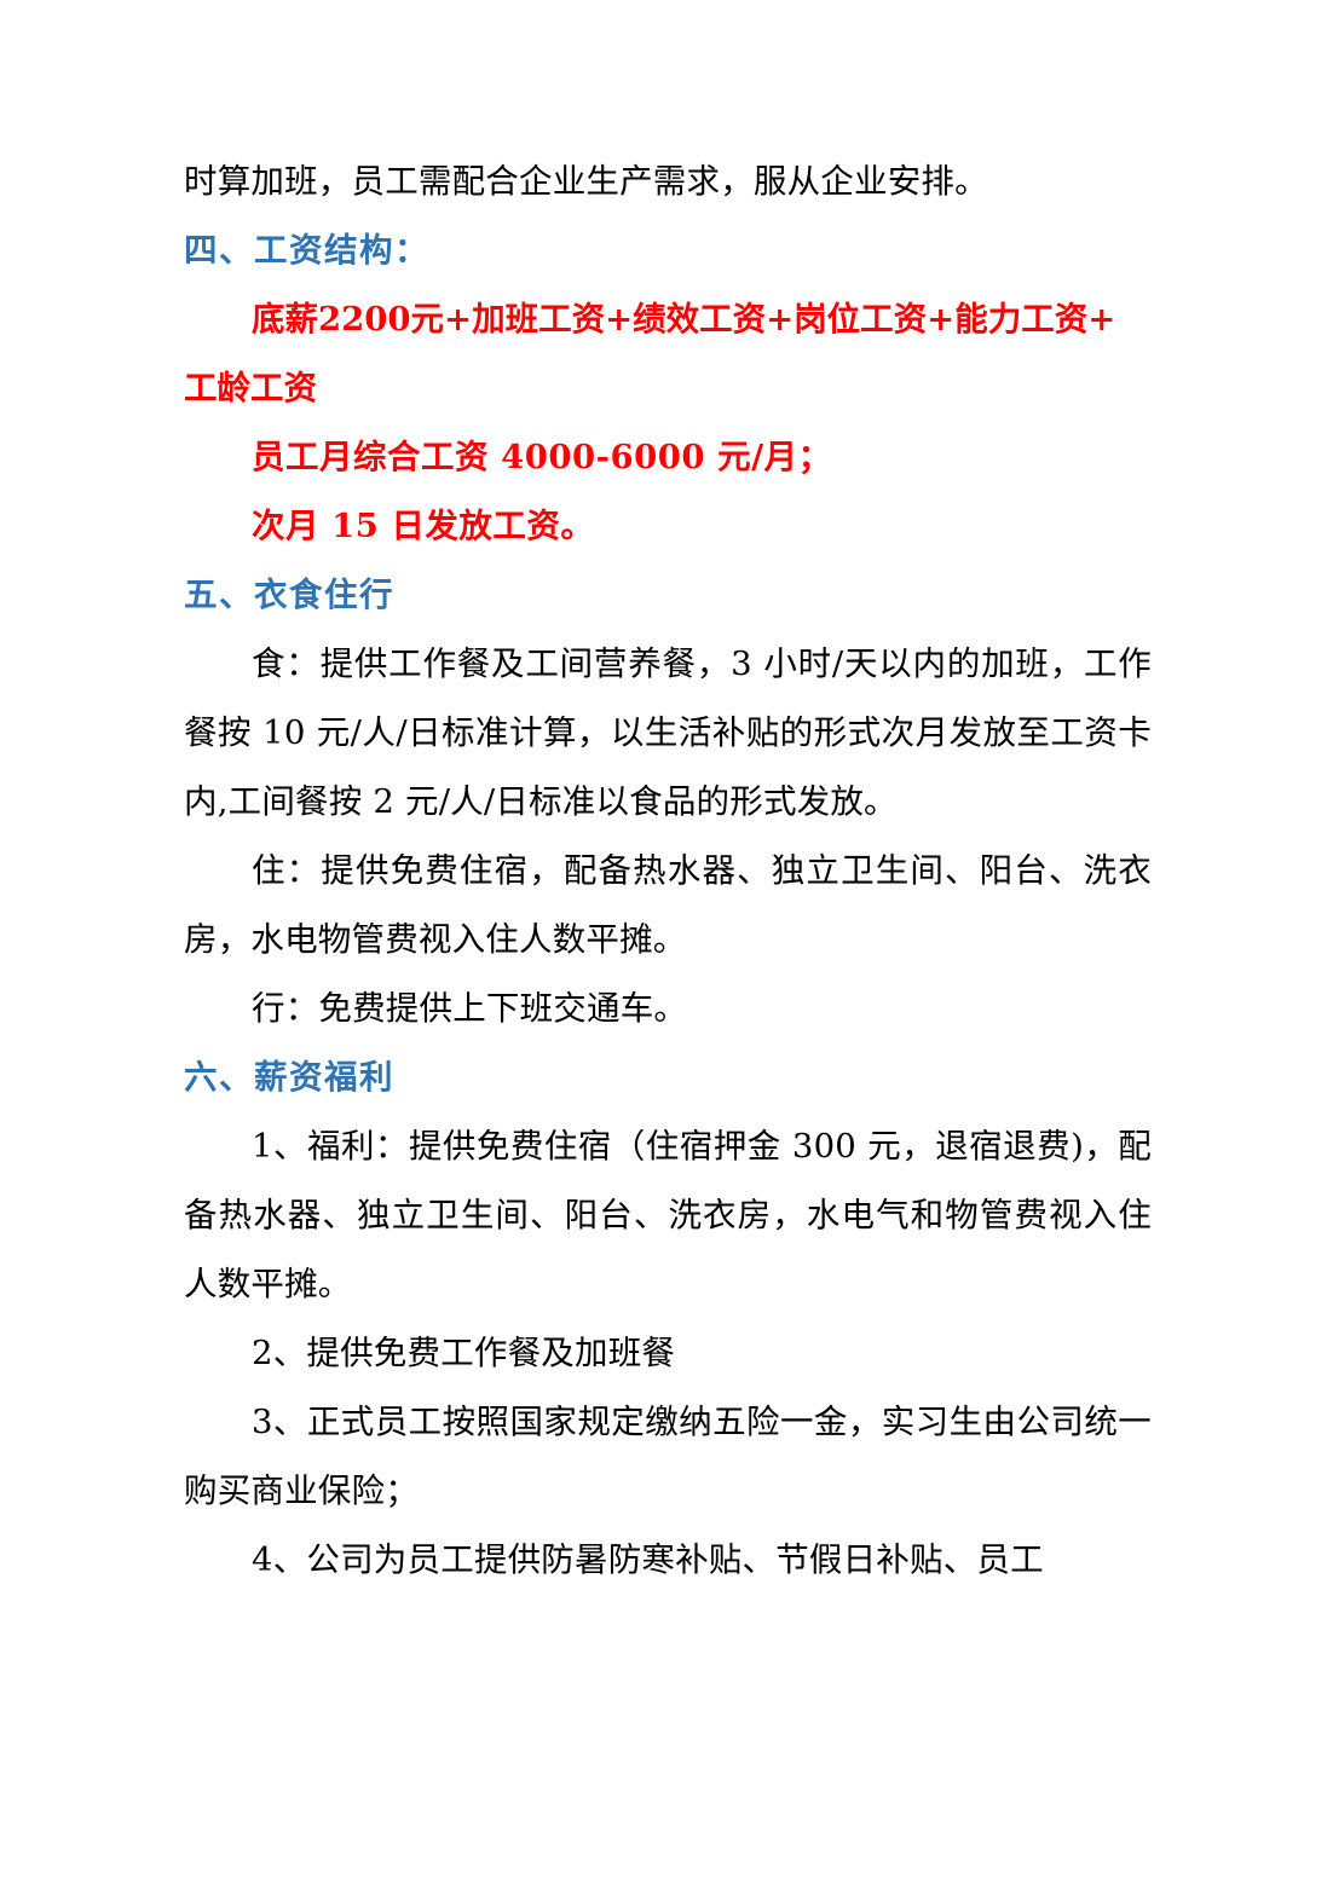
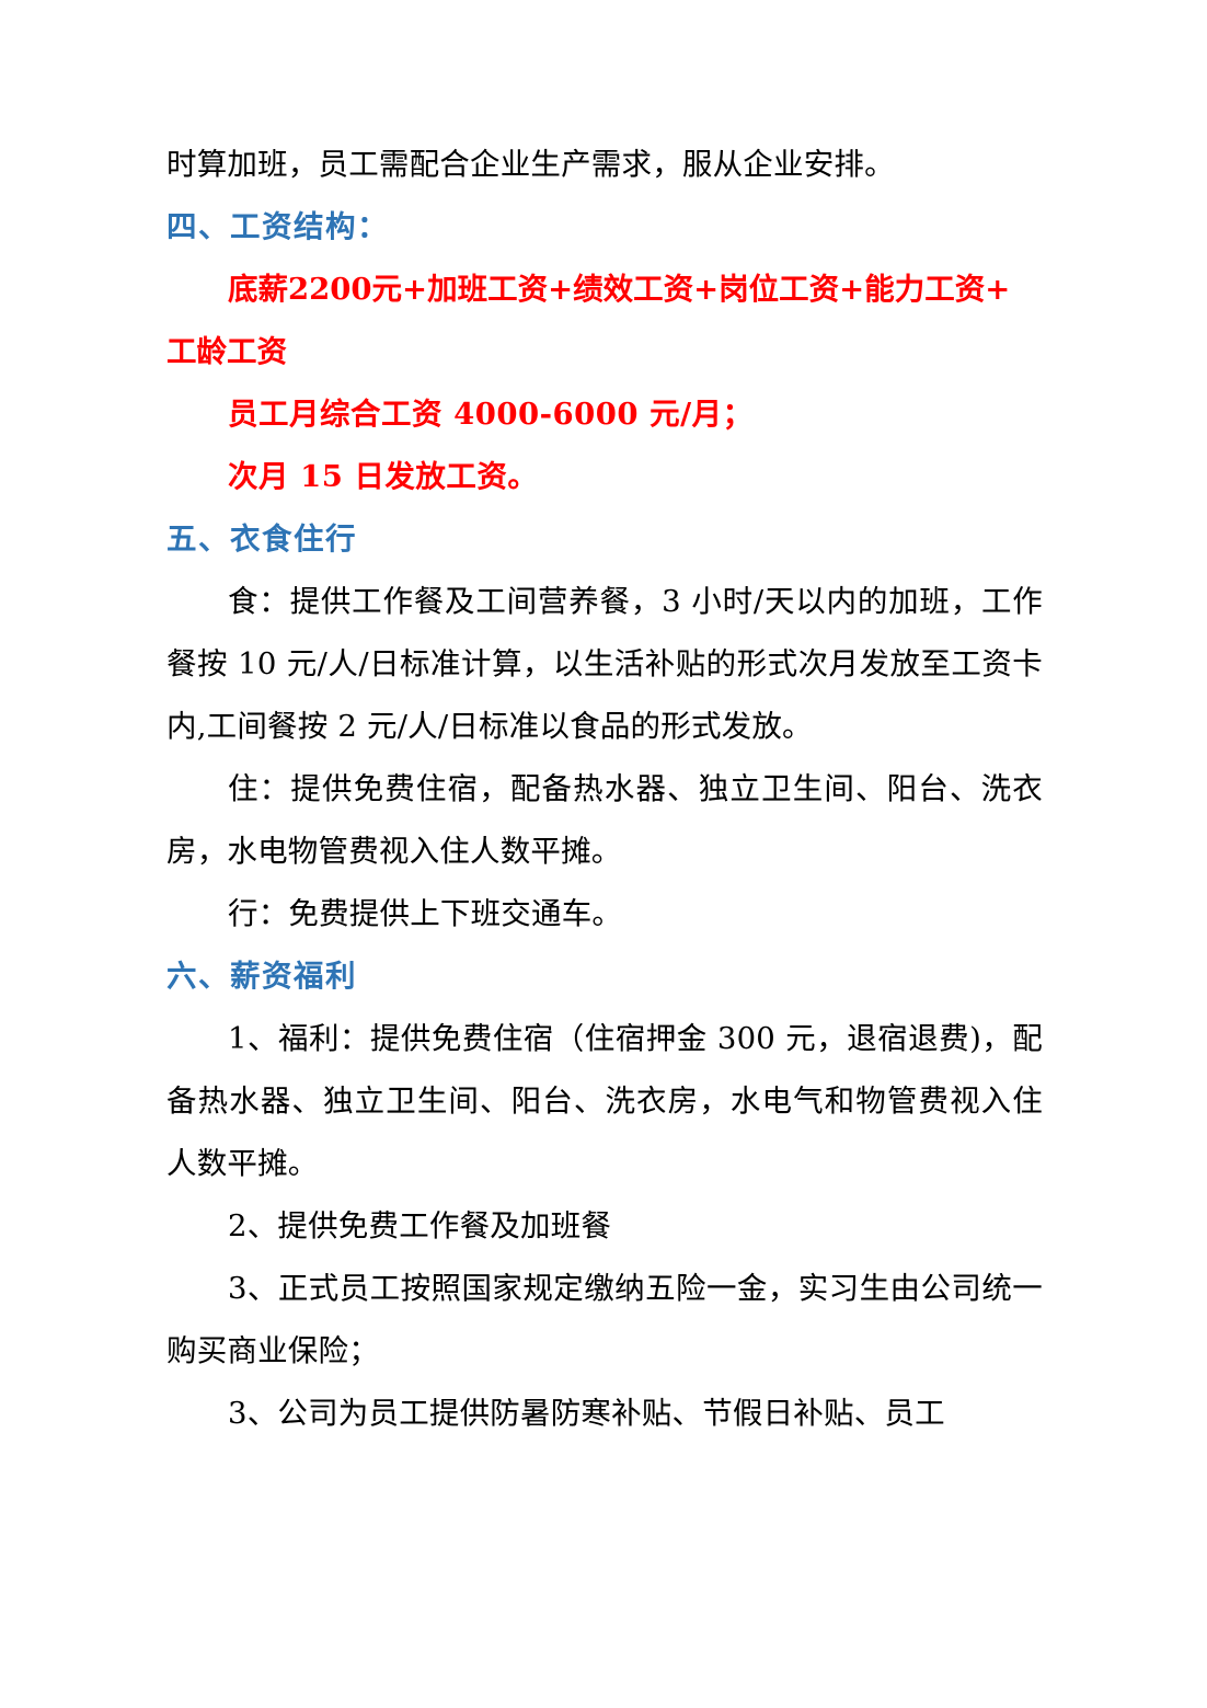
  时算加班，员工需配合企业生产需求，服从企业安排。
  四、工资结构：
  底薪2200元+加班工资+绩效工资+岗位工资+能力工资+
  工龄工资
  员工月综合工资 4000-6000 元/月；
  次月 15 日发放工资。
  五、衣食住行
  食：提供工作餐及工间营养餐，3 小时/天以内的加班，工作餐按 10 元/人/日标准计算，以生活补贴的形式次月发放至工资卡内,工间餐按 2 元/人/日标准以食品的形式发放。
  住：提供免费住宿，配备热水器、独立卫生间、阳台、洗衣房，水电物管费视入住人数平摊。
  行：免费提供上下班交通车。
  六、薪资福利
  1、福利：提供免费住宿（住宿押金 300 元，退宿退费)，配备热水器、独立卫生间、阳台、洗衣房，水电气和物管费视入住人数平摊。
  2、提供免费工作餐及加班餐
  3、正式员工按照国家规定缴纳五险一金，实习生由公司统一购买商业保险；
- 4、公司为员工提供防暑防寒补贴、节假日补贴、员工
+ 3、公司为员工提供防暑防寒补贴、节假日补贴、员工
